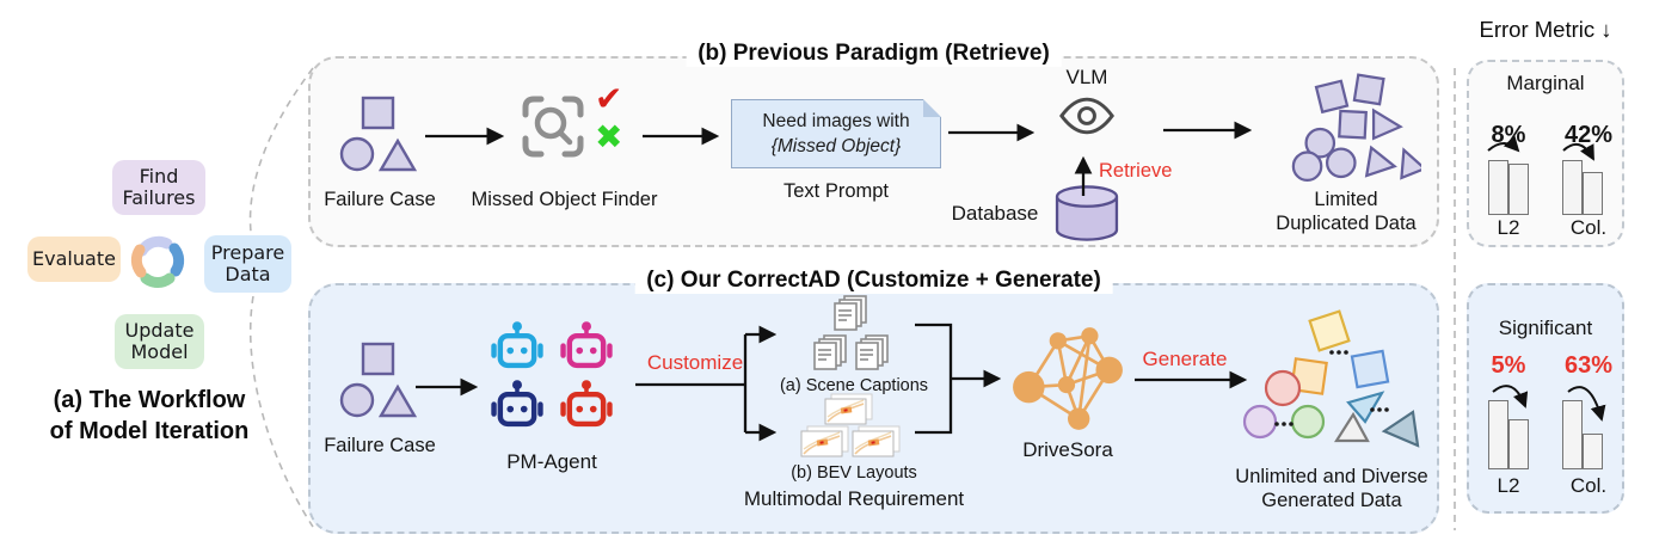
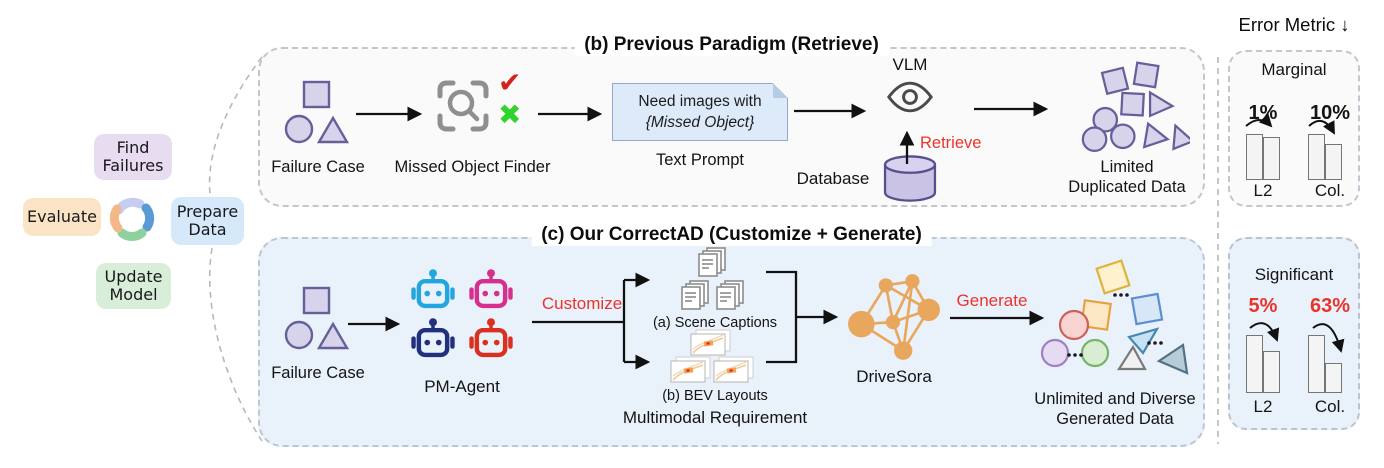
  Find
  Failures
  Evaluate
  Prepare
  Data
  Update
  Model
- (a) The Workflow
- of Model Iteration
  (b) Previous Paradigm (Retrieve)
  Failure Case
  ✔
  ✖
  Missed Object Finder
  Need images with
  {Missed Object}
  Text Prompt
  VLM
  Retrieve
  Database
  Limited
  Duplicated Data
  (c) Our CorrectAD (Customize + Generate)
  Failure Case
  PM-Agent
  Customize
  (a) Scene Captions
  (b) BEV Layouts
  Multimodal Requirement
  DriveSora
  Generate
  Unlimited and Diverse
  Generated Data
  Error Metric ↓
  Marginal
- 8%
+ 1%
- 42%
+ 10%
  L2
  Col.
  Significant
  5%
  63%
  L2
  Col.
